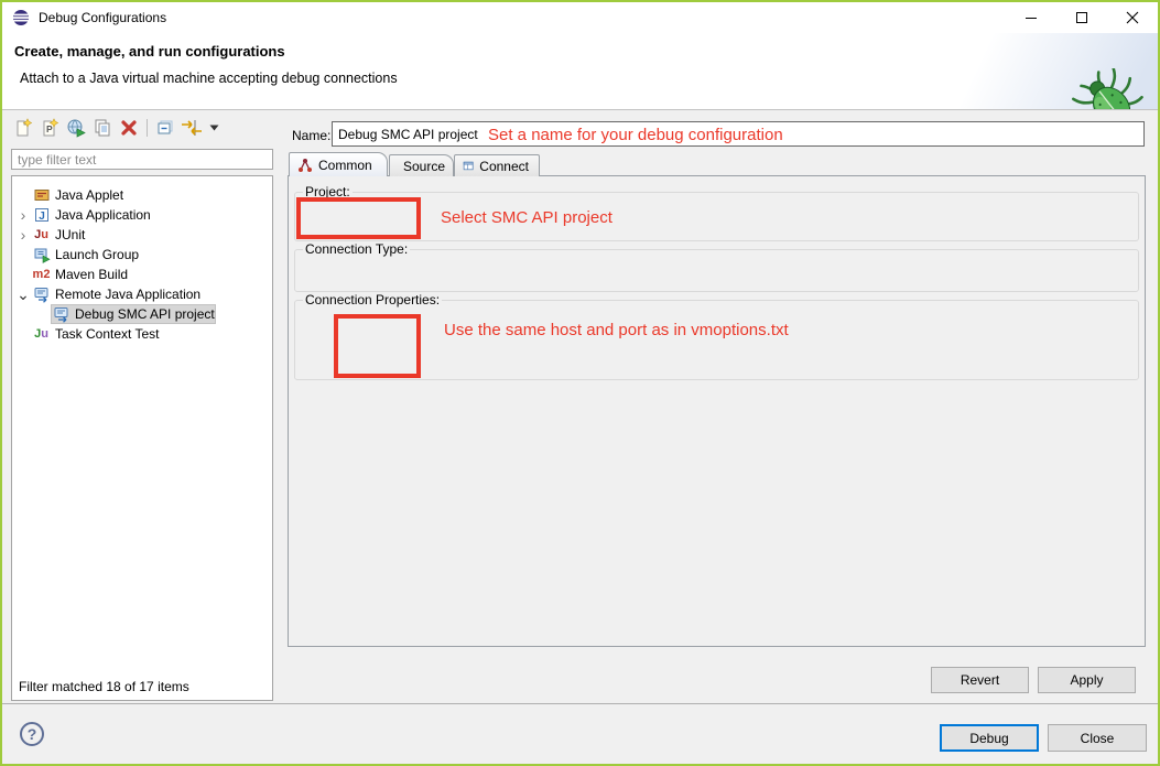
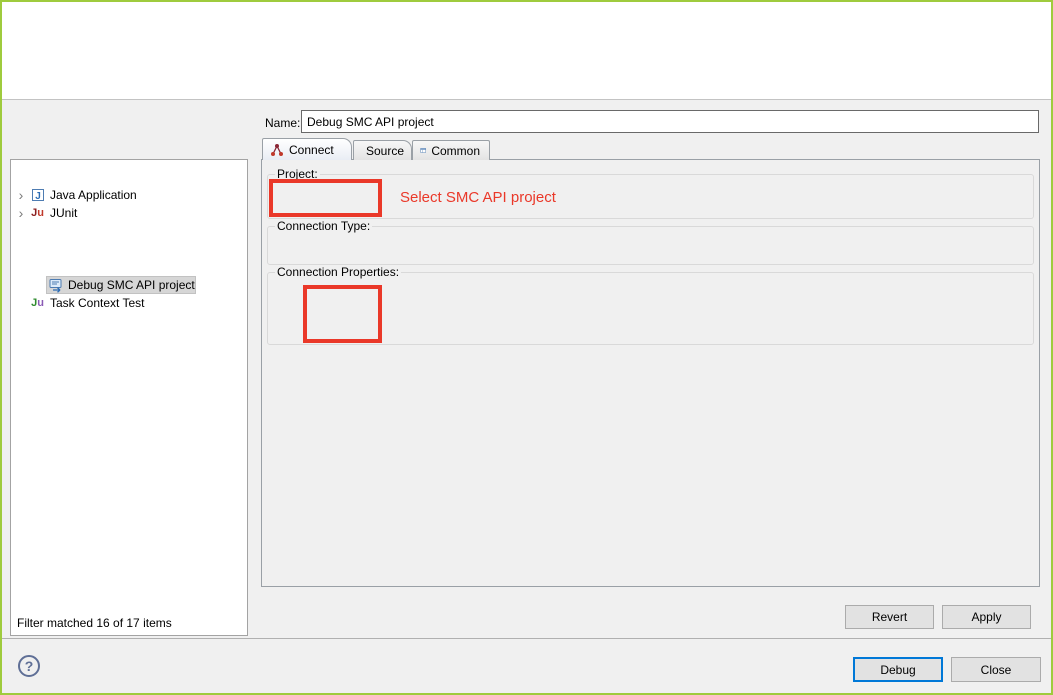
- Debug Configurations
- Create, manage, and run configurations
- Attach to a Java virtual machine accepting debug connections
- P
- type filter text
- Java Applet
  ›
  J
  Java Application
  ›
  J
  u
  JUnit
- Launch Group
- m2
- Maven Build
- ⌄
- Remote Java Application
  Debug SMC API project
  J
  u
  Task Context Test
- Filter matched 18 of 17 items
+ Filter matched 16 of 17 items
  Name:
  Debug SMC API project
- Set a name for your debug configuration
- Common
+ Connect
  Source
- Connect
+ Common
  Project:
  Select SMC API project
  Connection Type:
  Connection Properties:
- Use the same host and port as in vmoptions.txt
  Revert
  Apply
  ?
  Debug
  Close
